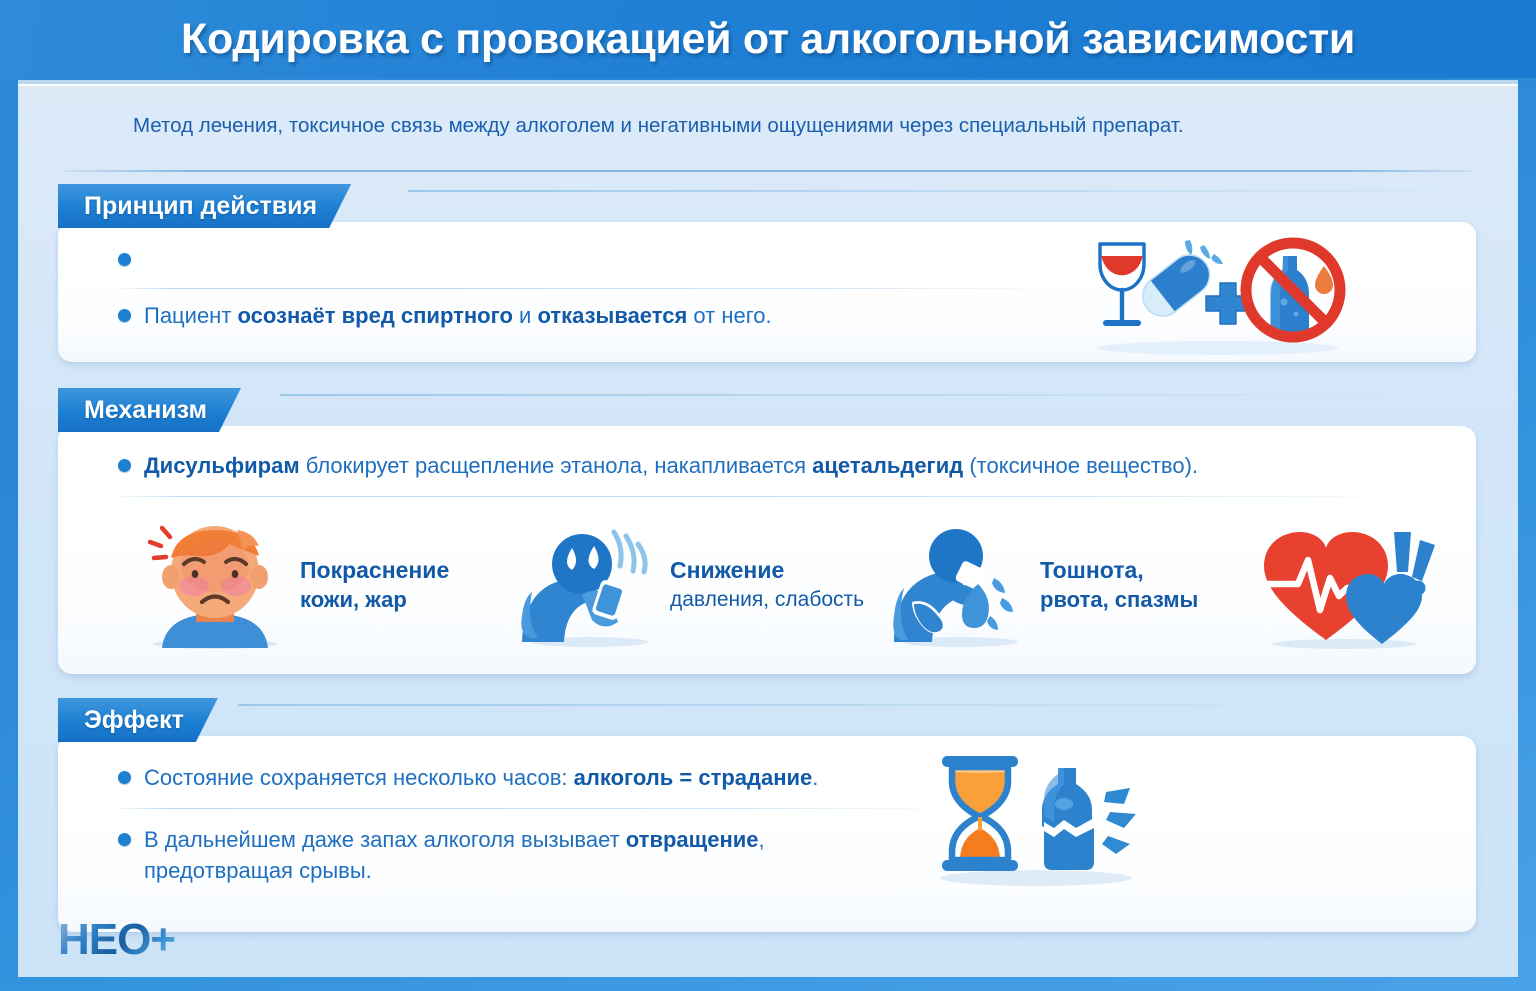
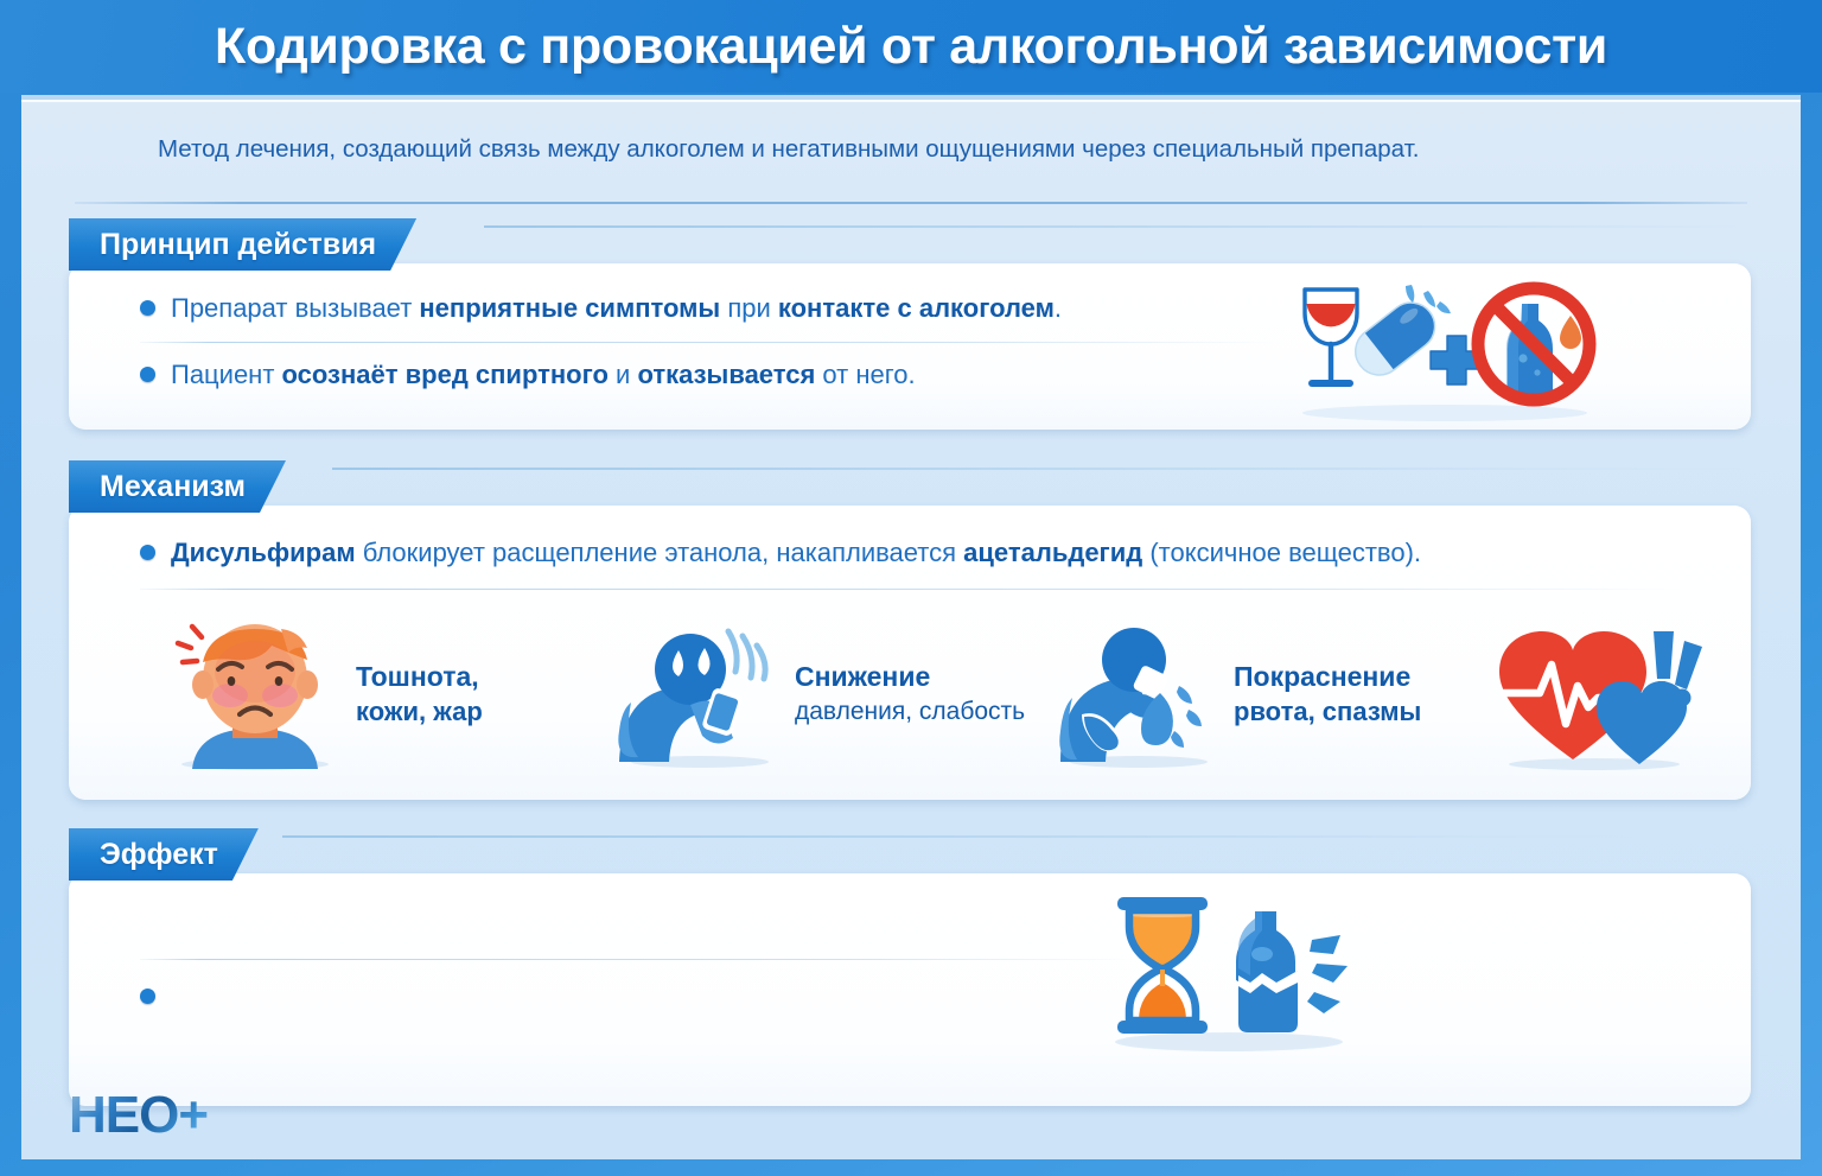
  Кодировка с провокацией от алкогольной зависимости
- Метод лечения, токсичное связь между алкоголем и негативными ощущениями через специальный препарат.
+ Метод лечения, создающий связь между алкоголем и негативными ощущениями через специальный препарат.
  Принцип действия
+ Препарат вызывает неприятные симптомы при контакте с алкоголем.
  Пациент осознаёт вред спиртного и отказывается от него.
  Механизм
  Дисульфирам блокирует расщепление этанола, накапливается ацетальдегид (токсичное вещество).
- Покраснение
+ Тошнота,
  кожи, жар
  Снижение
  давления, слабость
- Тошнота,
+ Покраснение
  рвота, спазмы
  Эффект
- Состояние сохраняется несколько часов: алкоголь = страдание.
- В дальнейшем даже запах алкоголя вызывает отвращение,
- предотвращая срывы.
  НЕО+
